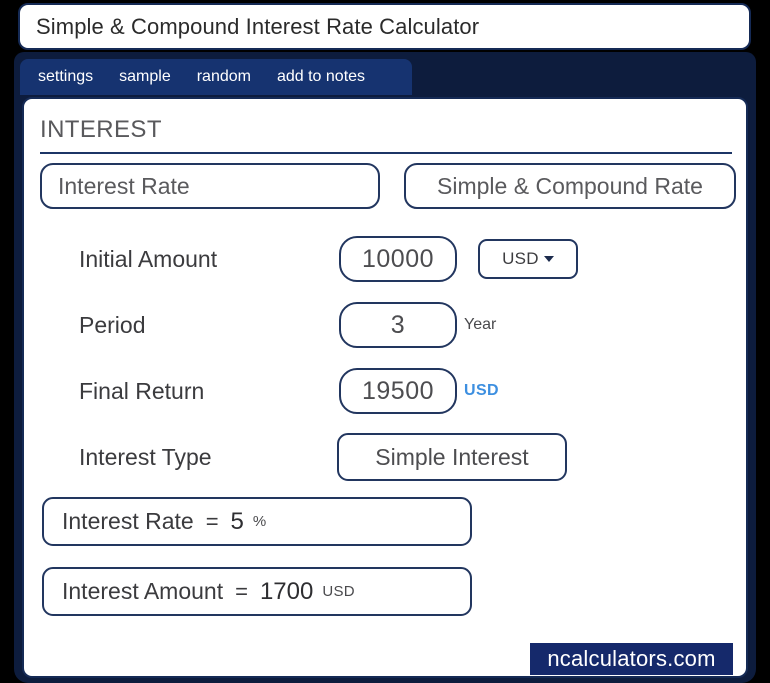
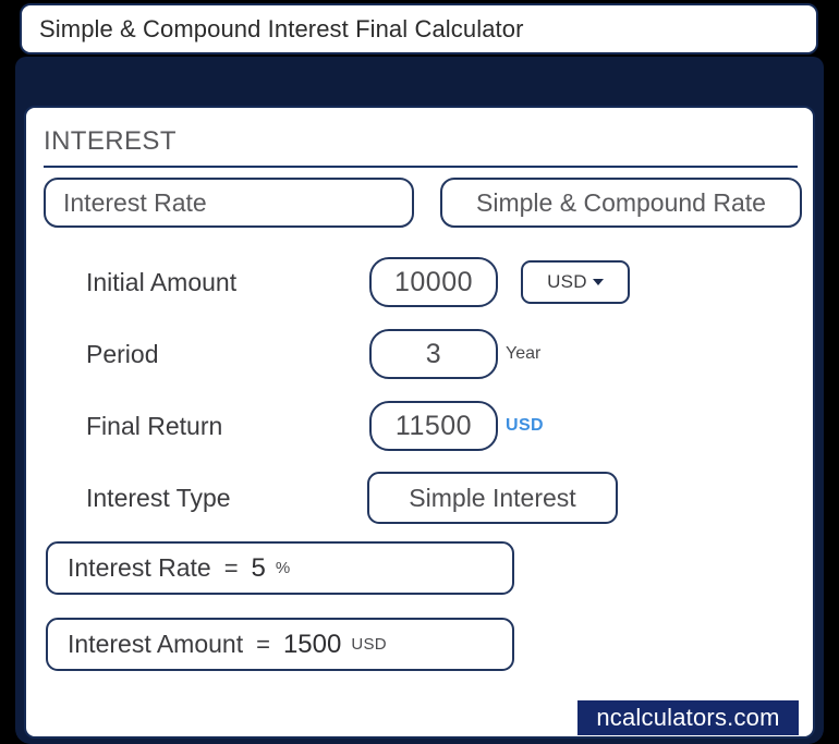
- Simple & Compound Interest Rate Calculator
+ Simple & Compound Interest Final Calculator
- settings
- sample
- random
- add to notes
  INTEREST
  Interest Rate
  Simple & Compound Rate
  Initial Amount
  10000
  USD
  Period
  3
  Year
  Final Return
- 19500
+ 11500
  USD
  Interest Type
  Simple Interest
  Interest Rate
  =
  5
  %
  Interest Amount
  =
- 1700
+ 1500
  USD
  ncalculators.com
